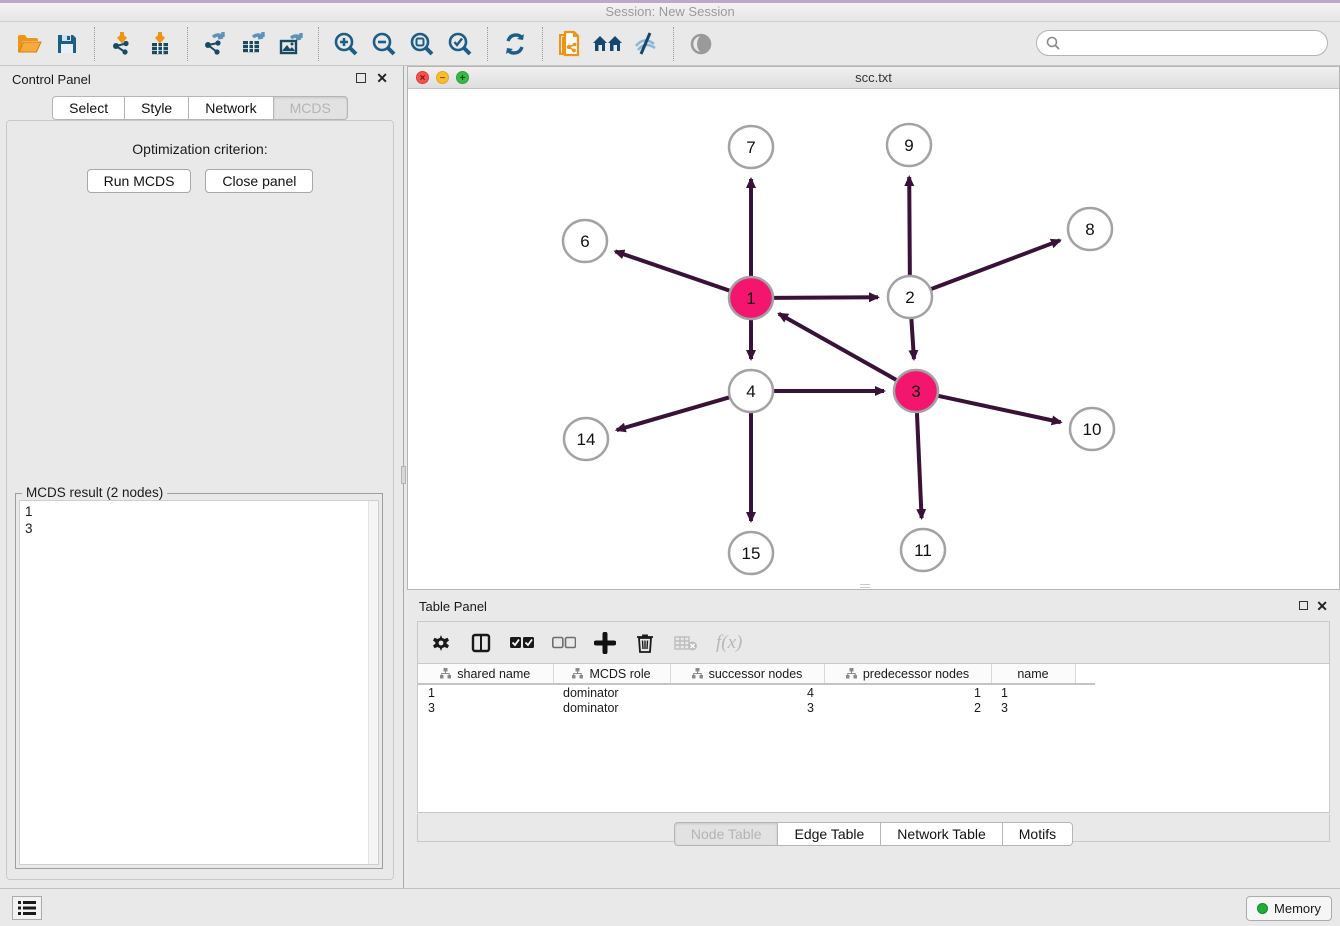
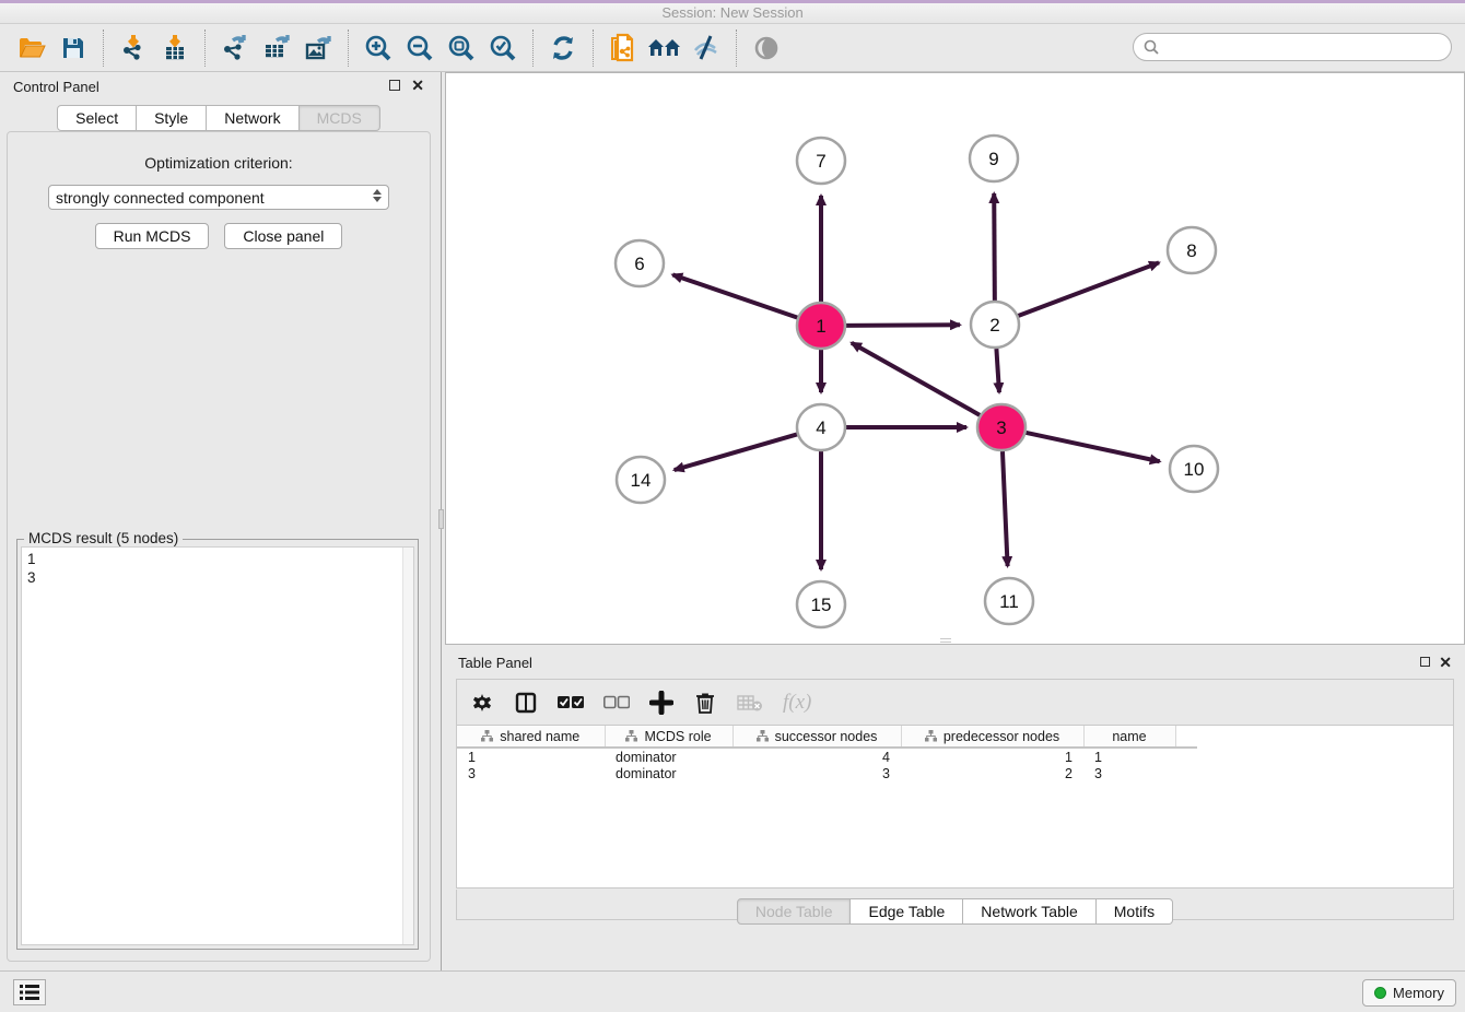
  Session: New Session
  Control Panel
  ✕
  Select
  Style
  Network
  MCDS
  Optimization criterion:
+ strongly connected component
  Run MCDS
  Close panel
- MCDS result (2 nodes)
+ MCDS result (5 nodes)
  1
  3
- ×
- −
- +
- scc.txt
  7
  9
  6
  8
  1
  2
  4
  3
  14
  10
  15
  11
  Table Panel
  ✕
  f(x)
  shared name	MCDS role	successor nodes	predecessor nodes	name
  1	dominator	4	1	1
  3	dominator	3	2	3
  Node Table
  Edge Table
  Network Table
  Motifs
  Memory
